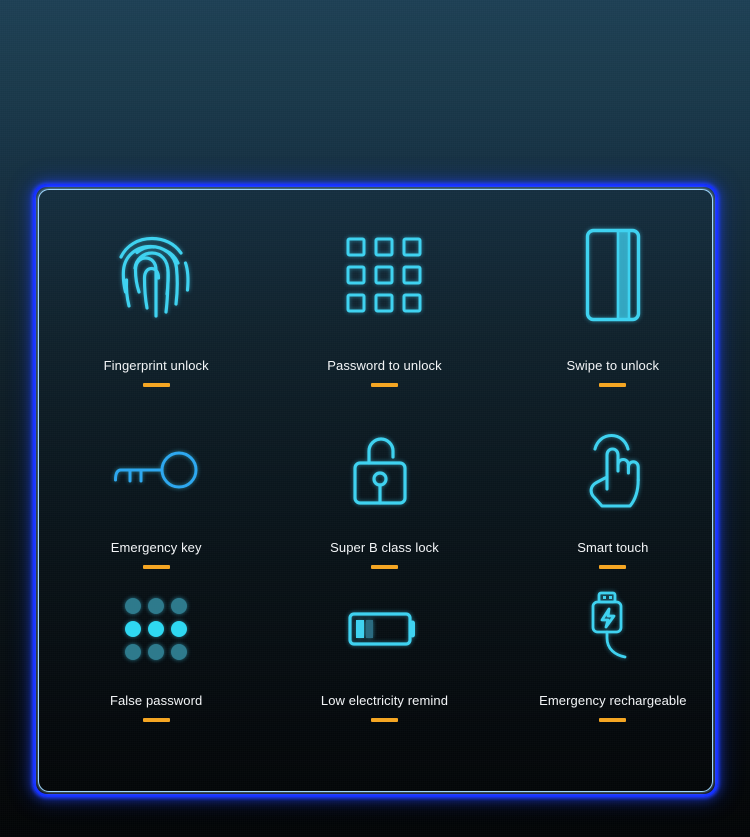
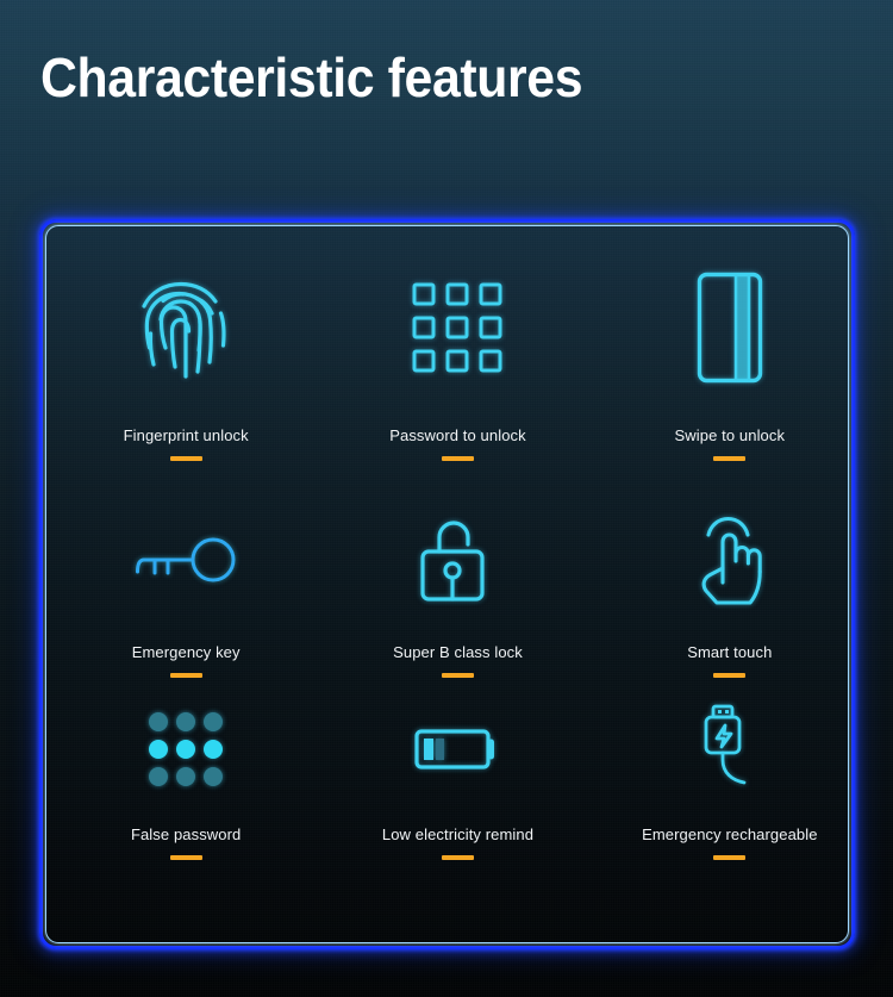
+ Characteristic features
  Fingerprint unlock
  Password to unlock
  Swipe to unlock
  Emergency key
  Super B class lock
  Smart touch
  False password
  Low electricity remind
  Emergency rechargeable
